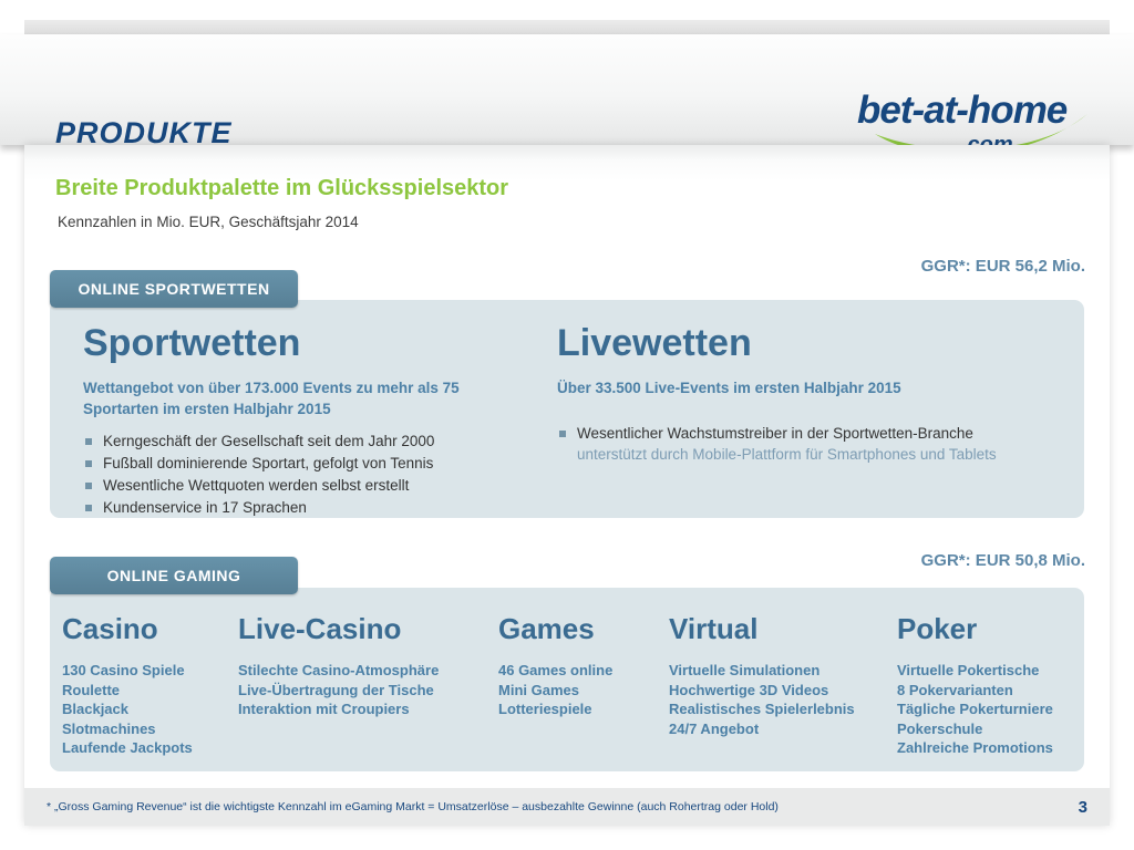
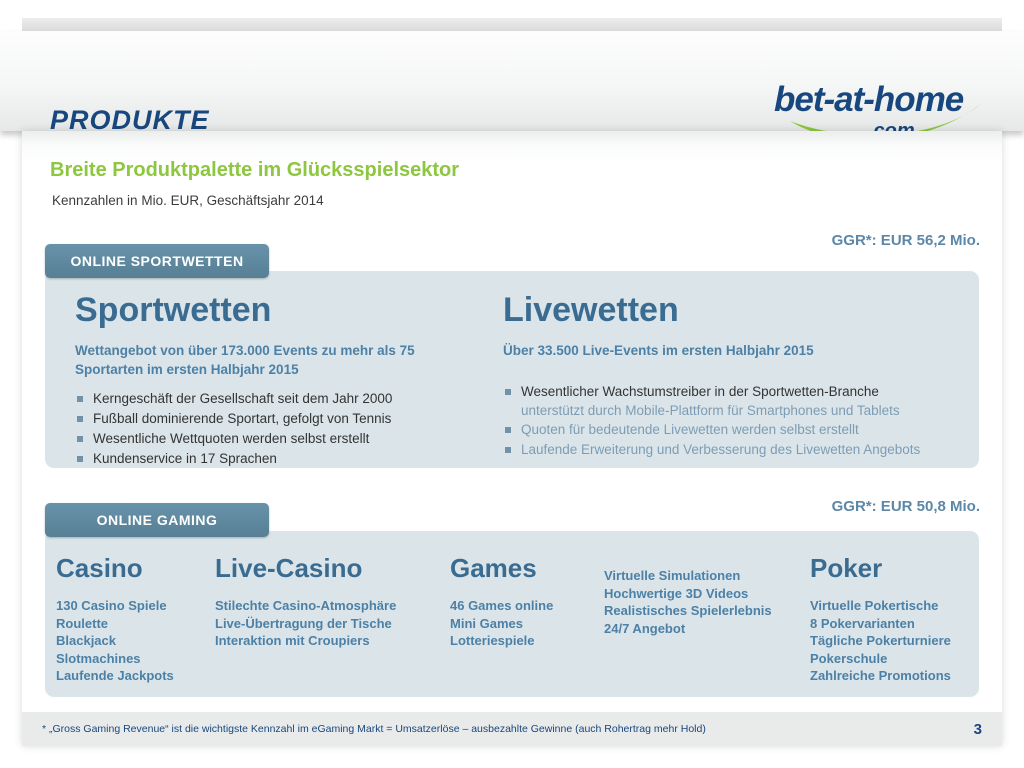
  PRODUKTE
  bet-at-home
  Breite Produktpalette im Glücksspielsektor
  Kennzahlen in Mio. EUR, Geschäftsjahr 2014
  GGR*: EUR 56,2 Mio.
  ONLINE SPORTWETTEN
  Sportwetten
  Wettangebot von über 173.000 Events zu mehr als 75 Sportarten im ersten Halbjahr 2015
  Kerngeschäft der Gesellschaft seit dem Jahr 2000
  Fußball dominierende Sportart, gefolgt von Tennis
  Wesentliche Wettquoten werden selbst erstellt
  Kundenservice in 17 Sprachen
  Livewetten
  Über 33.500 Live-Events im ersten Halbjahr 2015
  Wesentlicher Wachstumstreiber in der Sportwetten-Branche
  unterstützt durch Mobile-Plattform für Smartphones und Tablets
+ Quoten für bedeutende Livewetten werden selbst erstellt
+ Laufende Erweiterung und Verbesserung des Livewetten Angebots
  GGR*: EUR 50,8 Mio.
  ONLINE GAMING
  Casino
  130 Casino Spiele
  Roulette
  Blackjack
  Slotmachines
  Laufende Jackpots
  Live-Casino
  Stilechte Casino-Atmosphäre
  Live-Übertragung der Tische
  Interaktion mit Croupiers
  Games
  46 Games online
  Mini Games
  Lotteriespiele
- Virtual
  Virtuelle Simulationen
  Hochwertige 3D Videos
  Realistisches Spielerlebnis
  24/7 Angebot
  Poker
  Virtuelle Pokertische
  8 Pokervarianten
  Tägliche Pokerturniere
  Pokerschule
  Zahlreiche Promotions
- * „Gross Gaming Revenue“ ist die wichtigste Kennzahl im eGaming Markt = Umsatzerlöse – ausbezahlte Gewinne (auch Rohertrag oder Hold)
+ * „Gross Gaming Revenue“ ist die wichtigste Kennzahl im eGaming Markt = Umsatzerlöse – ausbezahlte Gewinne (auch Rohertrag mehr Hold)
  3
